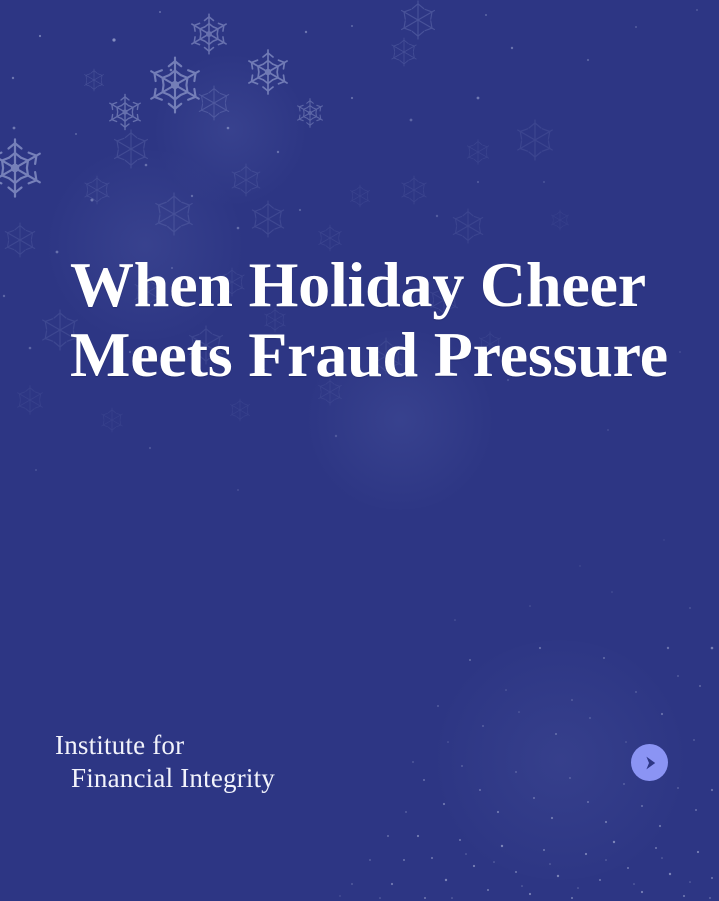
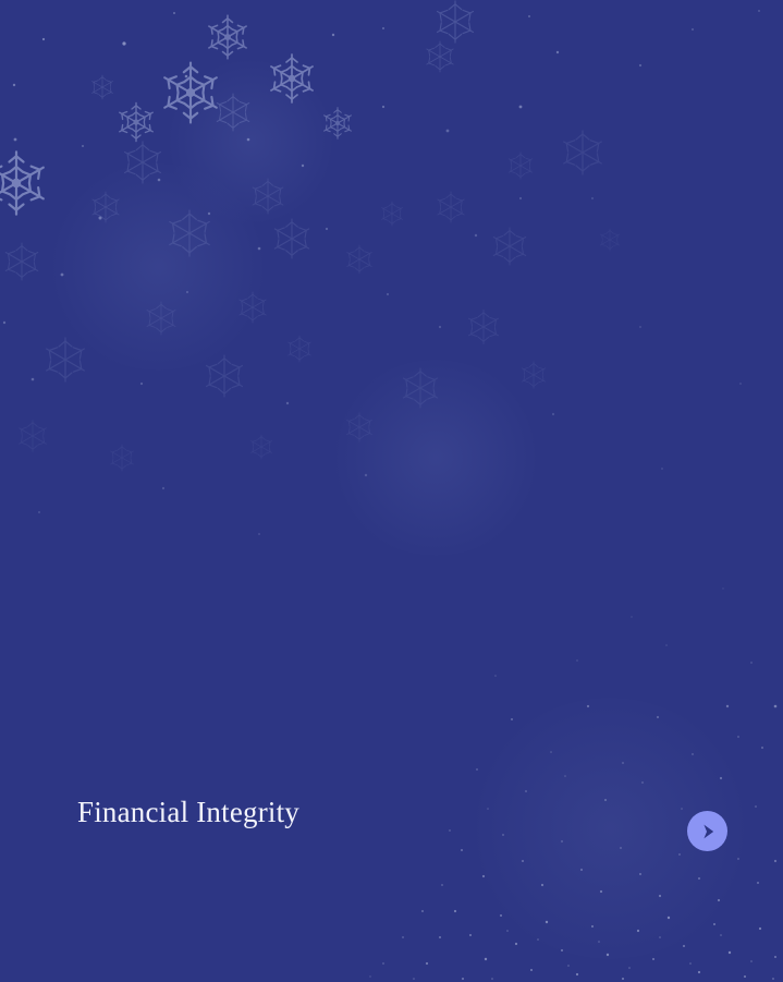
- When Holiday Cheer
- Meets Fraud Pressure
- Institute for
  Financial Integrity
